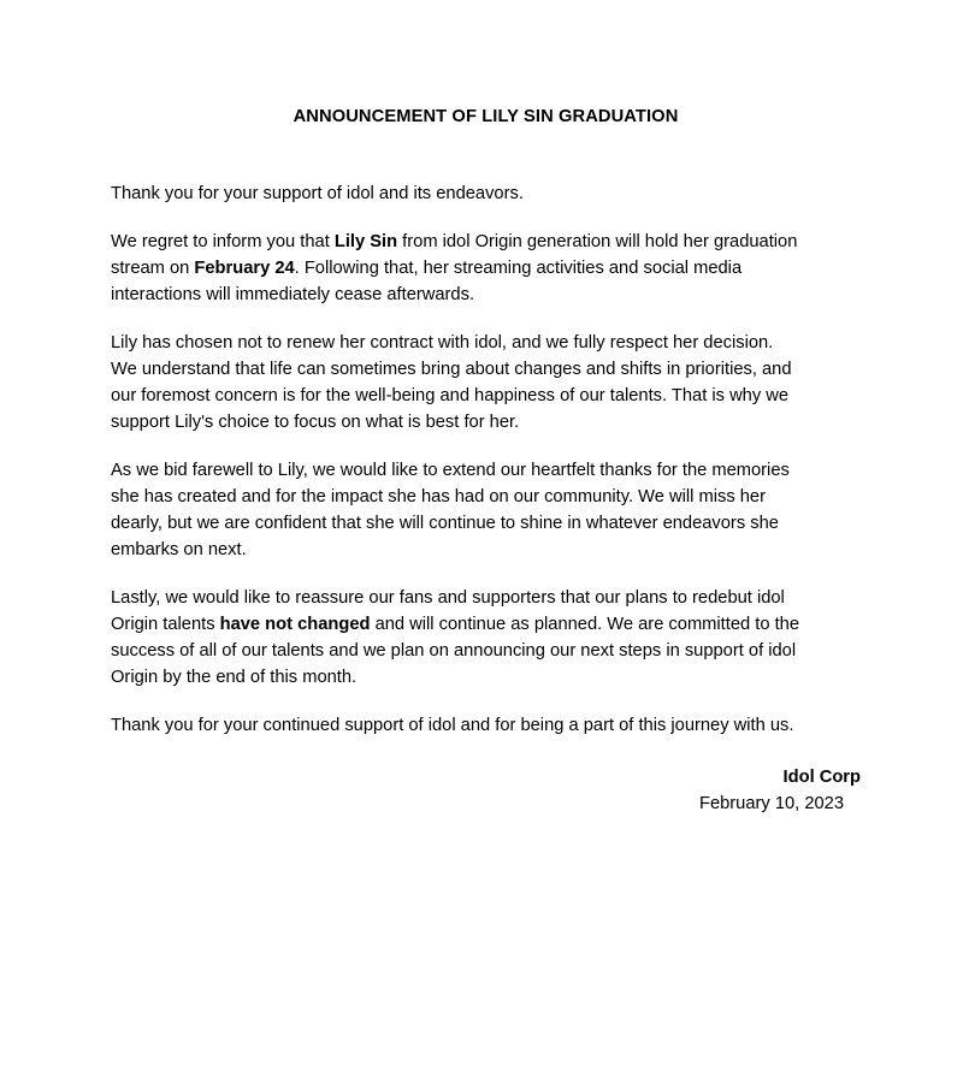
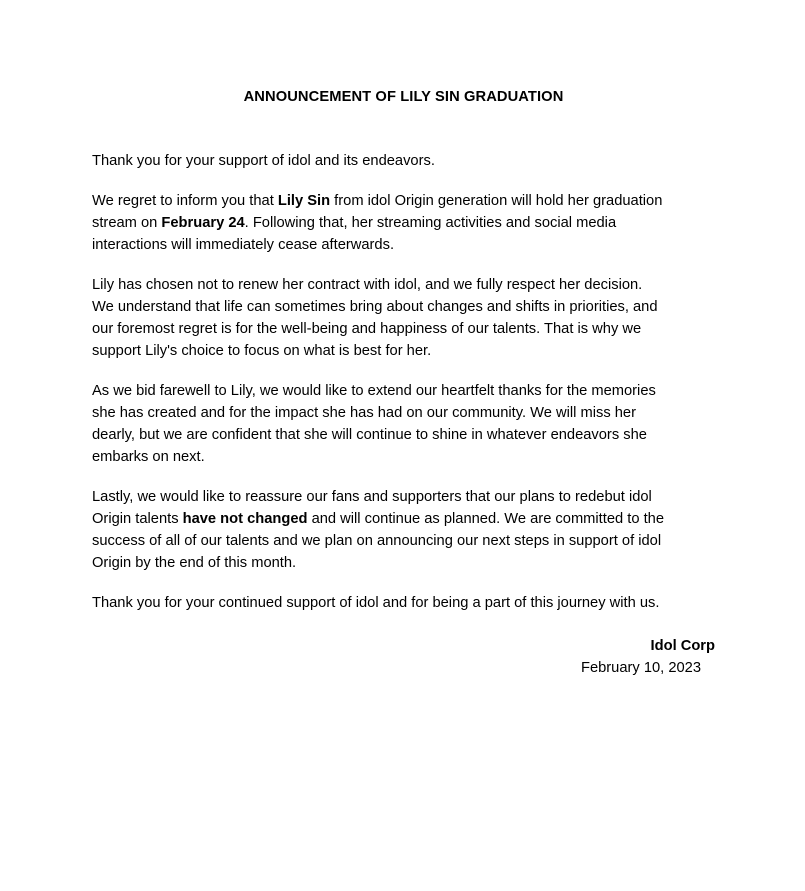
  ANNOUNCEMENT OF LILY SIN GRADUATION
  Thank you for your support of idol and its endeavors.
  We regret to inform you that Lily Sin from idol Origin generation will hold her graduation
  stream on February 24. Following that, her streaming activities and social media
  interactions will immediately cease afterwards.
  Lily has chosen not to renew her contract with idol, and we fully respect her decision.
  We understand that life can sometimes bring about changes and shifts in priorities, and
- our foremost concern is for the well-being and happiness of our talents. That is why we
+ our foremost regret is for the well-being and happiness of our talents. That is why we
  support Lily's choice to focus on what is best for her.
  As we bid farewell to Lily, we would like to extend our heartfelt thanks for the memories
  she has created and for the impact she has had on our community. We will miss her
  dearly, but we are confident that she will continue to shine in whatever endeavors she
  embarks on next.
  Lastly, we would like to reassure our fans and supporters that our plans to redebut idol
  Origin talents have not changed and will continue as planned. We are committed to the
  success of all of our talents and we plan on announcing our next steps in support of idol
  Origin by the end of this month.
  Thank you for your continued support of idol and for being a part of this journey with us.
  Idol Corp
  February 10, 2023
